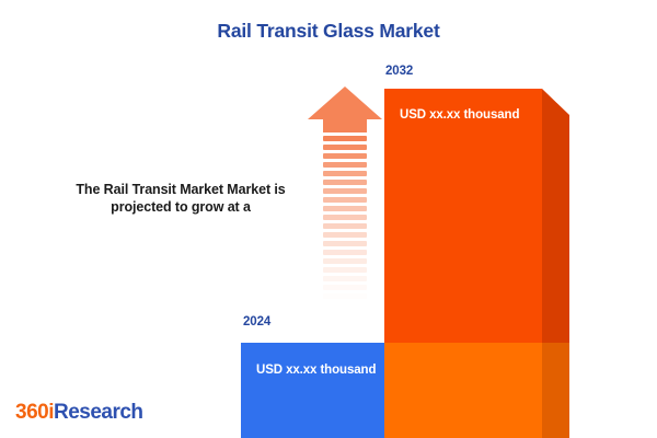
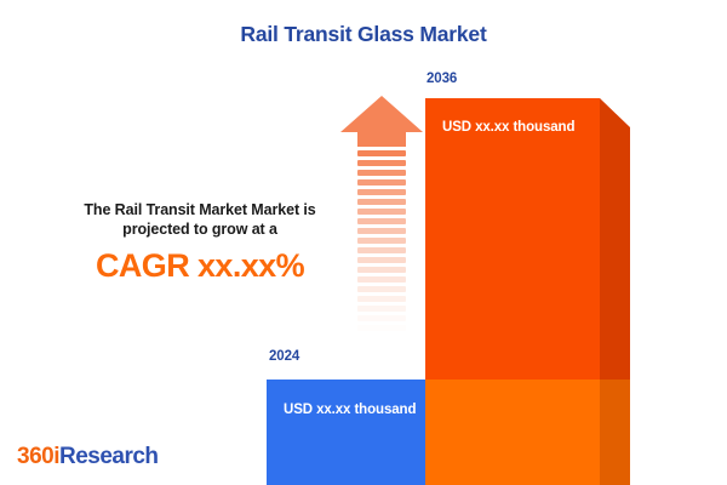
  Rail Transit Glass Market
  The Rail Transit Market Market is
  projected to grow at a
+ CAGR xx.xx%
  2024
  USD xx.xx thousand
- 2032
+ 2036
  USD xx.xx thousand
  360iResearch
